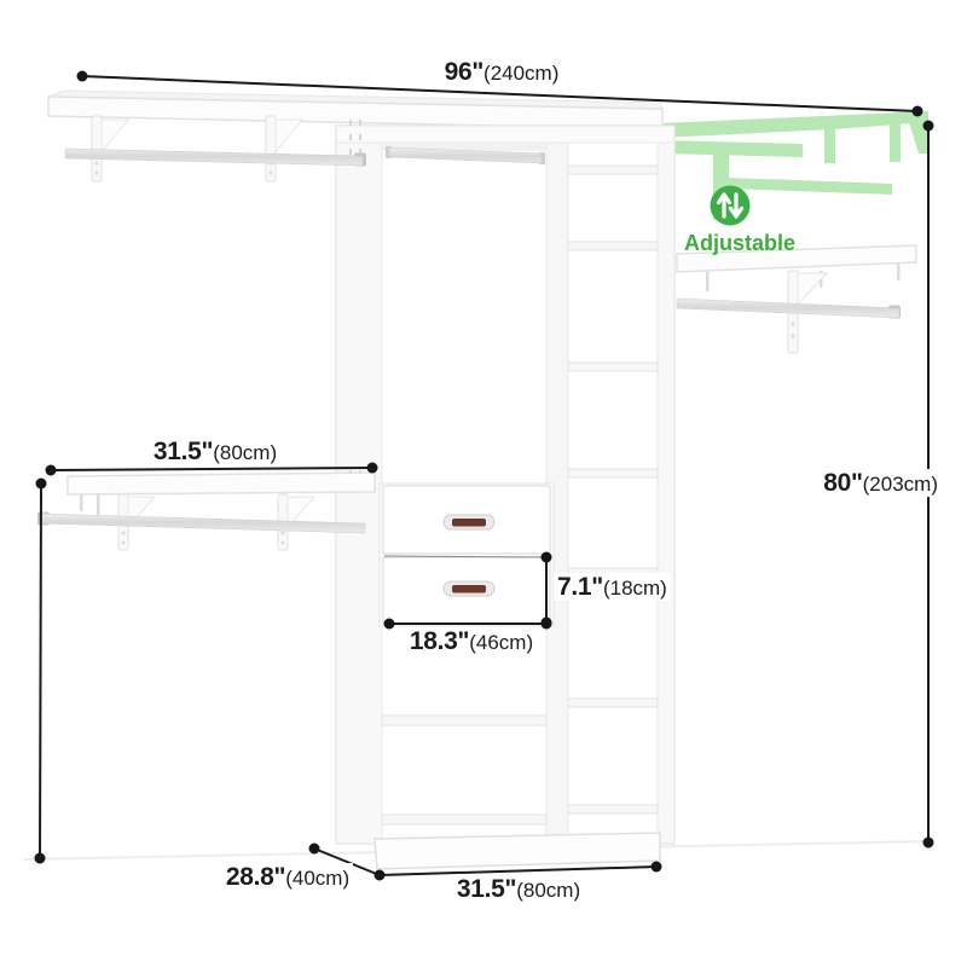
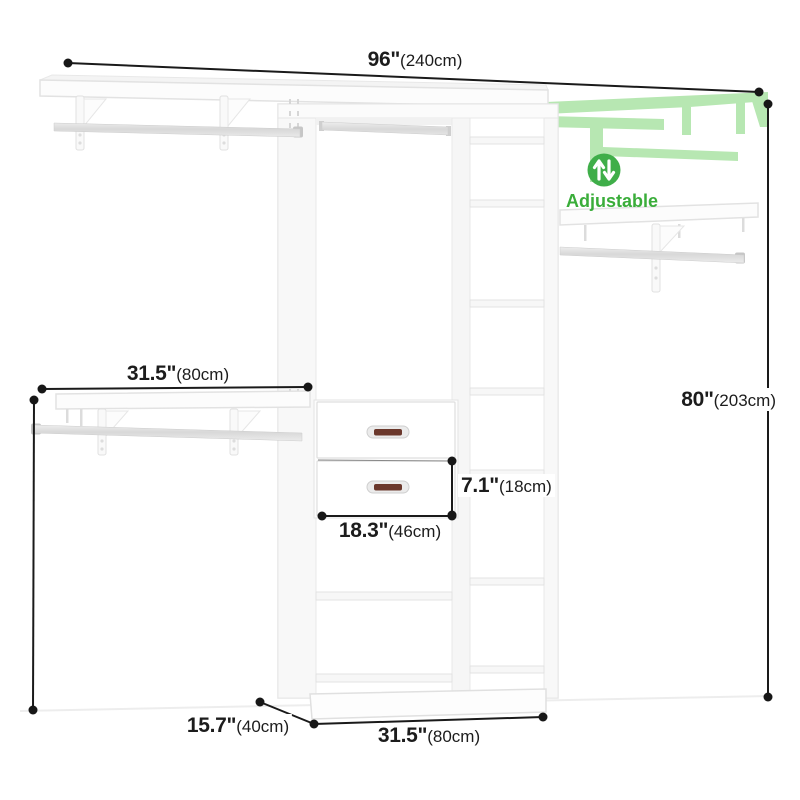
  96"(240cm)
  80"(203cm)
  31.5"(80cm)
- 28.8"(40cm)
+ 15.7"(40cm)
  31.5"(80cm)
  7.1"(18cm)
  18.3"(46cm)
  Adjustable
